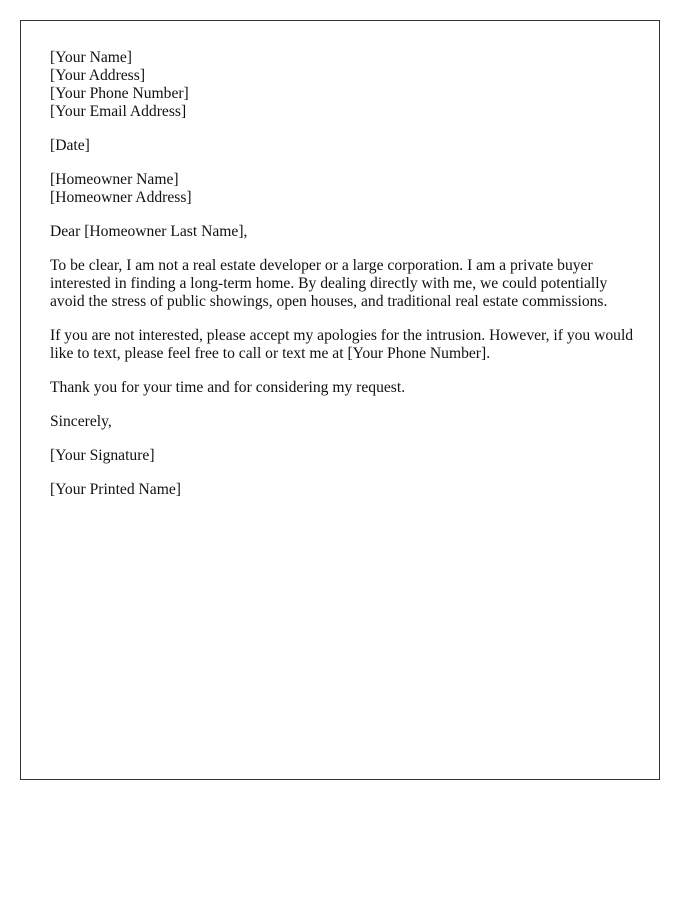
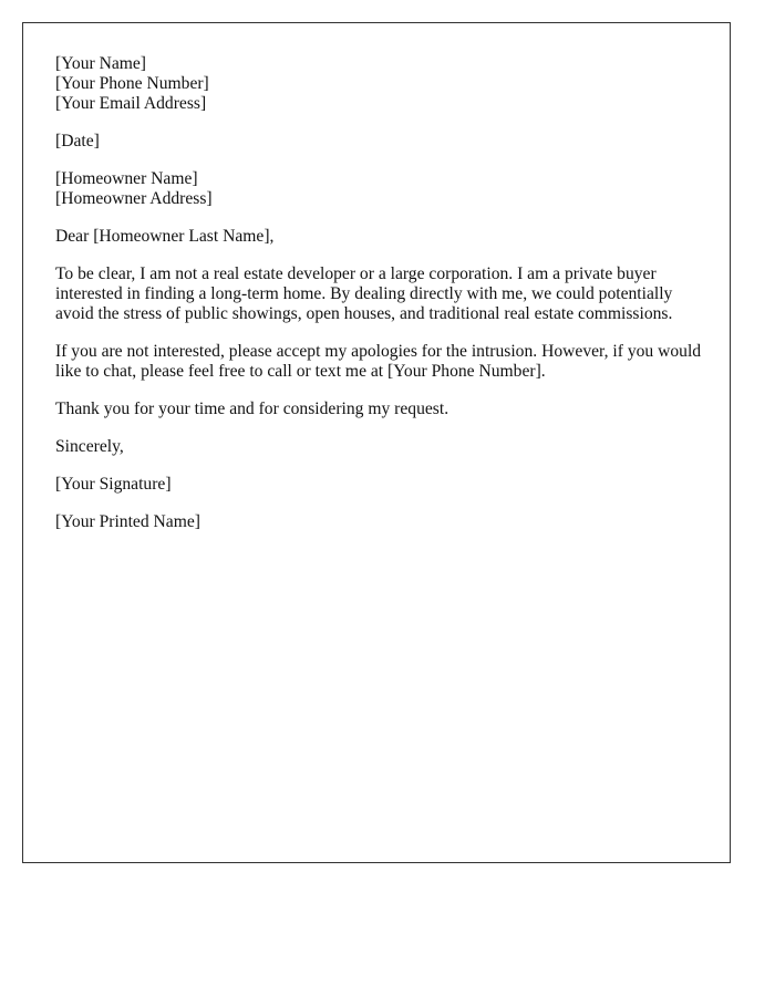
  [Your Name]
- [Your Address]
  [Your Phone Number]
  [Your Email Address]
  [Date]
  [Homeowner Name]
  [Homeowner Address]
  Dear [Homeowner Last Name],
  To be clear, I am not a real estate developer or a large corporation. I am a private buyer interested in finding a long-term home. By dealing directly with me, we could potentially avoid the stress of public showings, open houses, and traditional real estate commissions.
- If you are not interested, please accept my apologies for the intrusion. However, if you would like to text, please feel free to call or text me at [Your Phone Number].
+ If you are not interested, please accept my apologies for the intrusion. However, if you would like to chat, please feel free to call or text me at [Your Phone Number].
  Thank you for your time and for considering my request.
  Sincerely,
  [Your Signature]
  [Your Printed Name]
